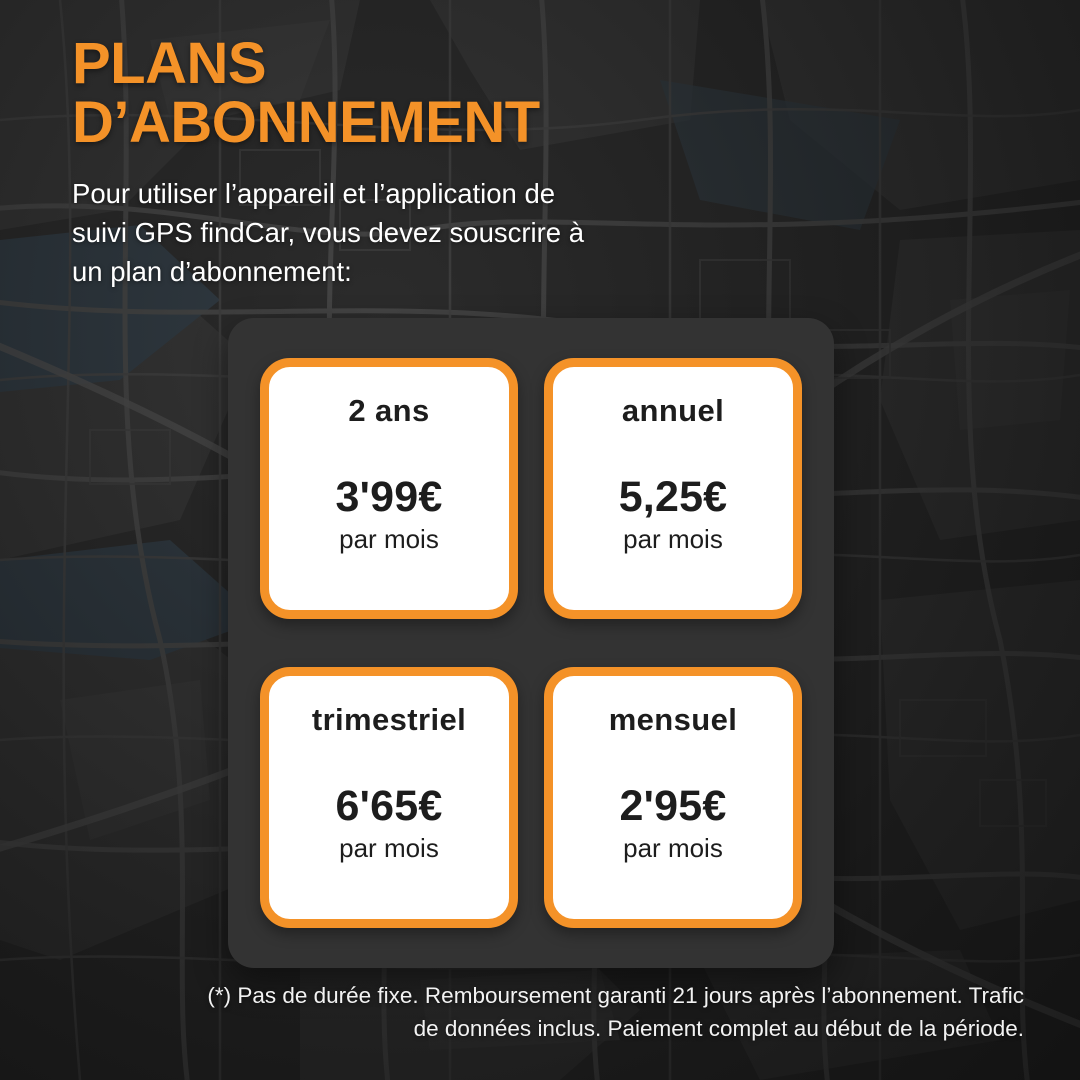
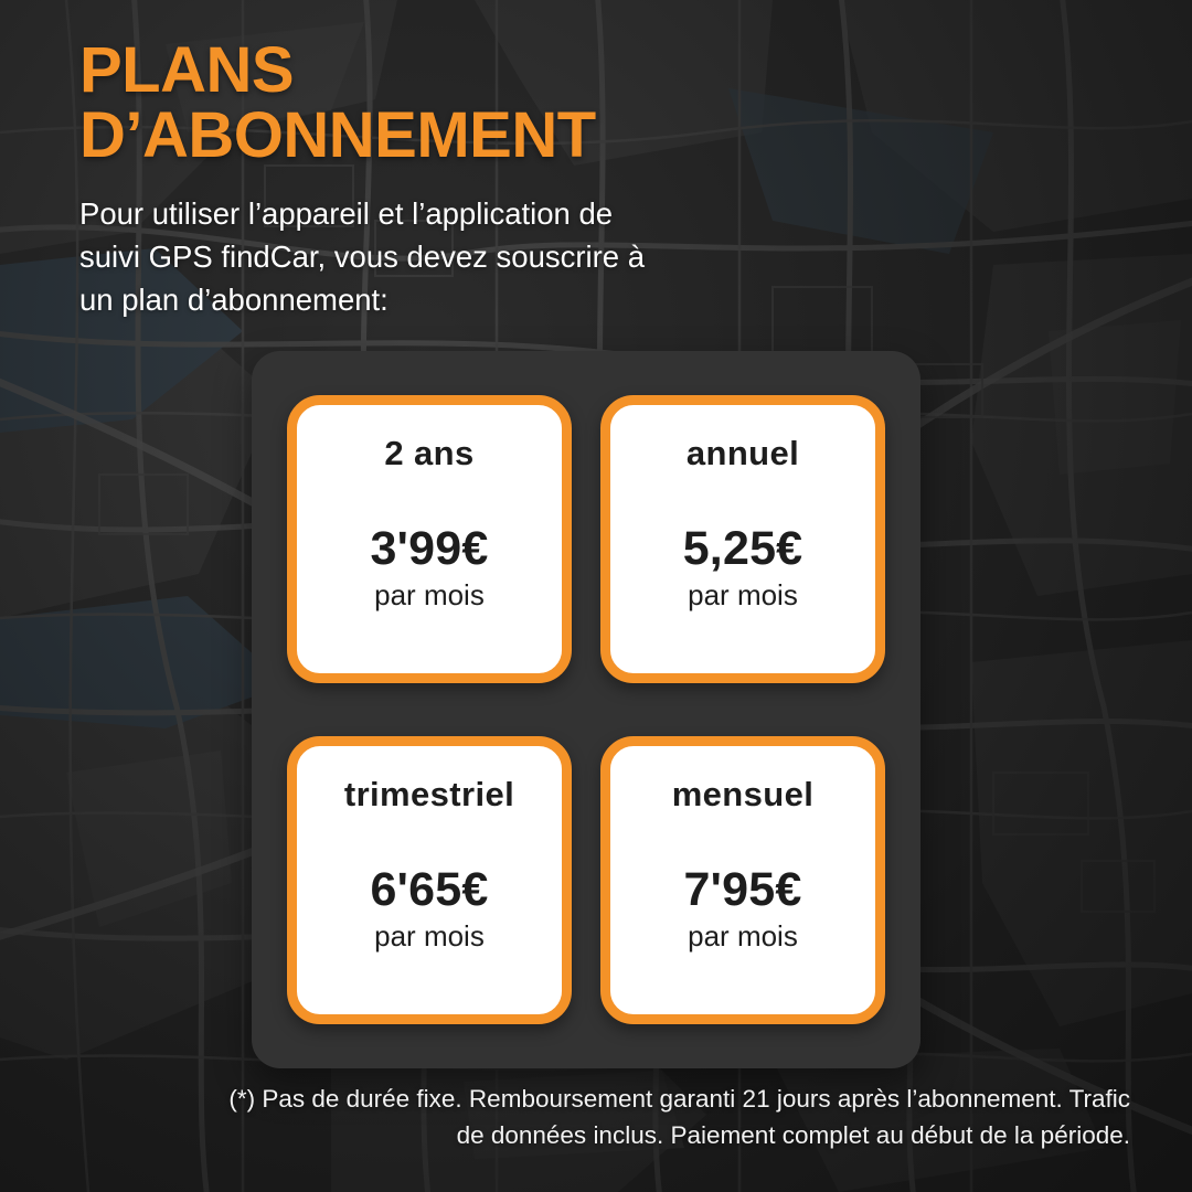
  PLANS
  D’ABONNEMENT
  Pour utiliser l’appareil et l’application de
  suivi GPS findCar, vous devez souscrire à
  un plan d’abonnement:
  2 ans
  3'99€
  par mois
  annuel
  5,25€
  par mois
  trimestriel
  6'65€
  par mois
  mensuel
- 2'95€
+ 7'95€
  par mois
  (*) Pas de durée fixe. Remboursement garanti 21 jours après l’abonnement. Trafic
  de données inclus. Paiement complet au début de la période.
